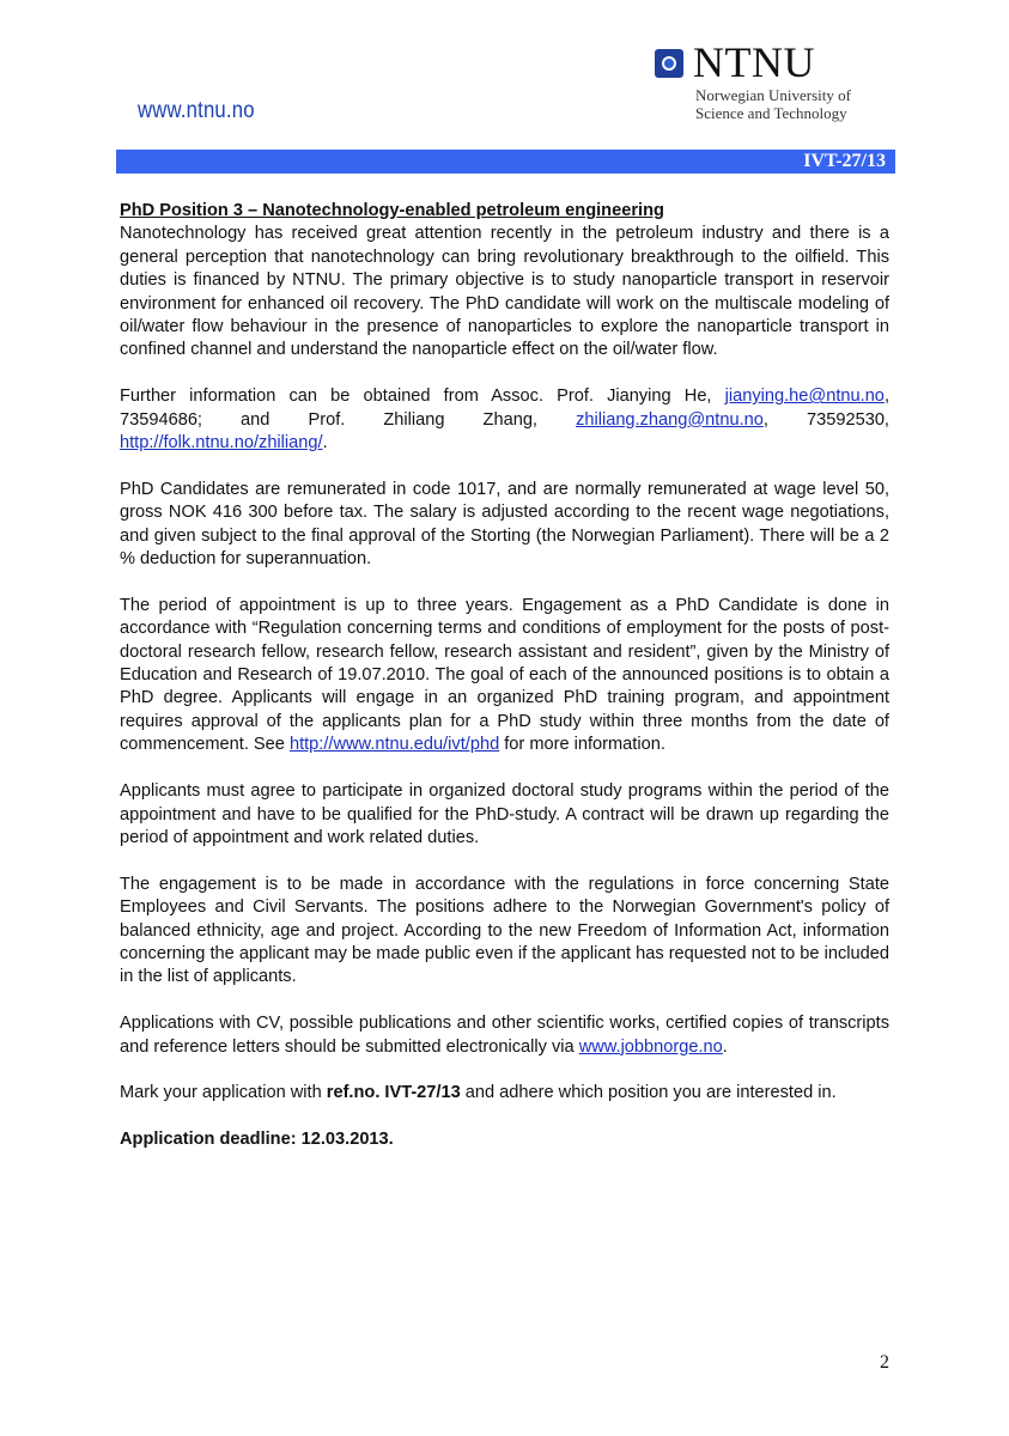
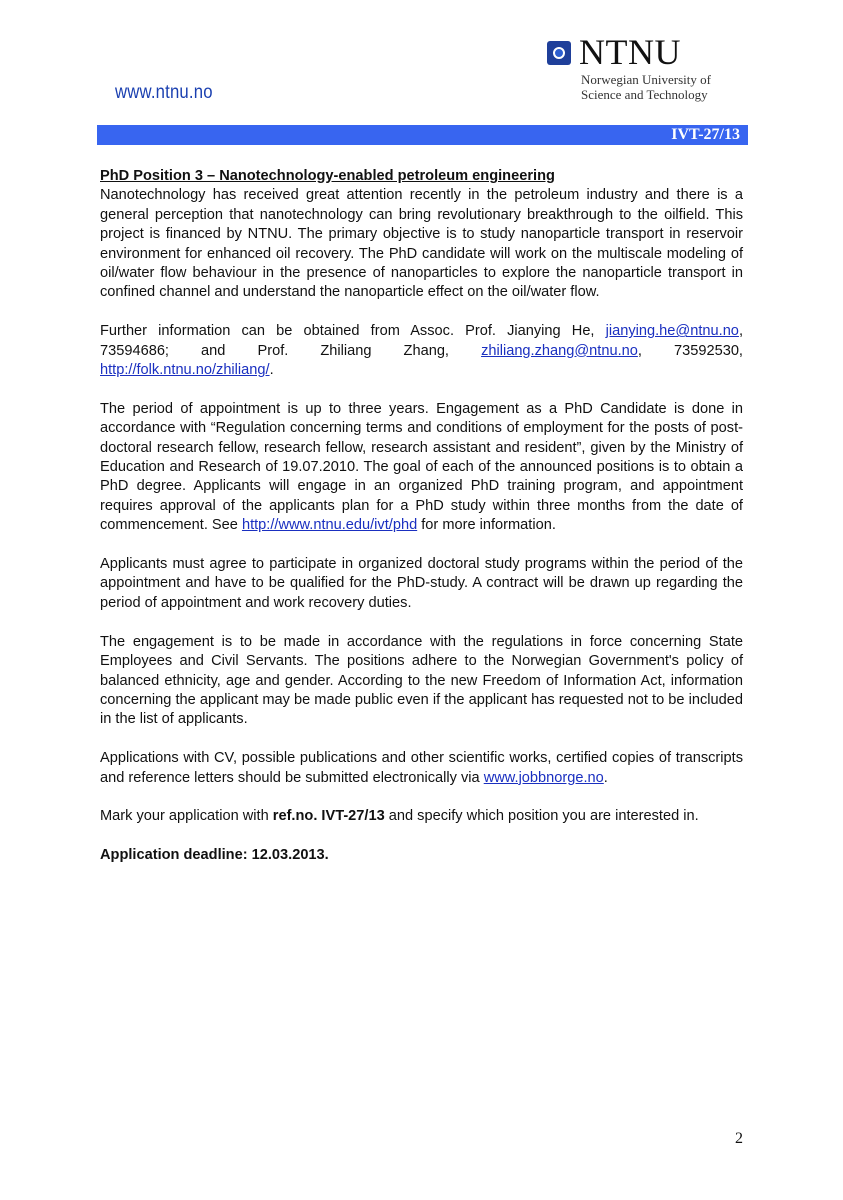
  www.ntnu.no
  NTNU
  Norwegian University of
  Science and Technology
  IVT-27/13
  PhD Position 3 – Nanotechnology-enabled petroleum engineering
- Nanotechnology has received great attention recently in the petroleum industry and there is a general perception that nanotechnology can bring revolutionary breakthrough to the oilfield. This duties is financed by NTNU. The primary objective is to study nanoparticle transport in reservoir environment for enhanced oil recovery. The PhD candidate will work on the multiscale modeling of oil/water flow behaviour in the presence of nanoparticles to explore the nanoparticle transport in confined channel and understand the nanoparticle effect on the oil/water flow.
+ Nanotechnology has received great attention recently in the petroleum industry and there is a general perception that nanotechnology can bring revolutionary breakthrough to the oilfield. This project is financed by NTNU. The primary objective is to study nanoparticle transport in reservoir environment for enhanced oil recovery. The PhD candidate will work on the multiscale modeling of oil/water flow behaviour in the presence of nanoparticles to explore the nanoparticle transport in confined channel and understand the nanoparticle effect on the oil/water flow.
  Further information can be obtained from Assoc. Prof. Jianying He, jianying.he@ntnu.no, 73594686; and Prof. Zhiliang Zhang, zhiliang.zhang@ntnu.no, 73592530, http://folk.ntnu.no/zhiliang/.
- PhD Candidates are remunerated in code 1017, and are normally remunerated at wage level 50, gross NOK 416 300 before tax. The salary is adjusted according to the recent wage negotiations, and given subject to the final approval of the Storting (the Norwegian Parliament). There will be a 2 % deduction for superannuation.
  The period of appointment is up to three years. Engagement as a PhD Candidate is done in accordance with “Regulation concerning terms and conditions of employment for the posts of post-doctoral research fellow, research fellow, research assistant and resident”, given by the Ministry of Education and Research of 19.07.2010. The goal of each of the announced positions is to obtain a PhD degree. Applicants will engage in an organized PhD training program, and appointment requires approval of the applicants plan for a PhD study within three months from the date of commencement. See http://www.ntnu.edu/ivt/phd for more information.
- Applicants must agree to participate in organized doctoral study programs within the period of the appointment and have to be qualified for the PhD-study. A contract will be drawn up regarding the period of appointment and work related duties.
+ Applicants must agree to participate in organized doctoral study programs within the period of the appointment and have to be qualified for the PhD-study. A contract will be drawn up regarding the period of appointment and work recovery duties.
- The engagement is to be made in accordance with the regulations in force concerning State Employees and Civil Servants. The positions adhere to the Norwegian Government's policy of balanced ethnicity, age and project. According to the new Freedom of Information Act, information concerning the applicant may be made public even if the applicant has requested not to be included in the list of applicants.
+ The engagement is to be made in accordance with the regulations in force concerning State Employees and Civil Servants. The positions adhere to the Norwegian Government's policy of balanced ethnicity, age and gender. According to the new Freedom of Information Act, information concerning the applicant may be made public even if the applicant has requested not to be included in the list of applicants.
  Applications with CV, possible publications and other scientific works, certified copies of transcripts and reference letters should be submitted electronically via www.jobbnorge.no.
- Mark your application with ref.no. IVT-27/13 and adhere which position you are interested in.
+ Mark your application with ref.no. IVT-27/13 and specify which position you are interested in.
  Application deadline: 12.03.2013.
  2
